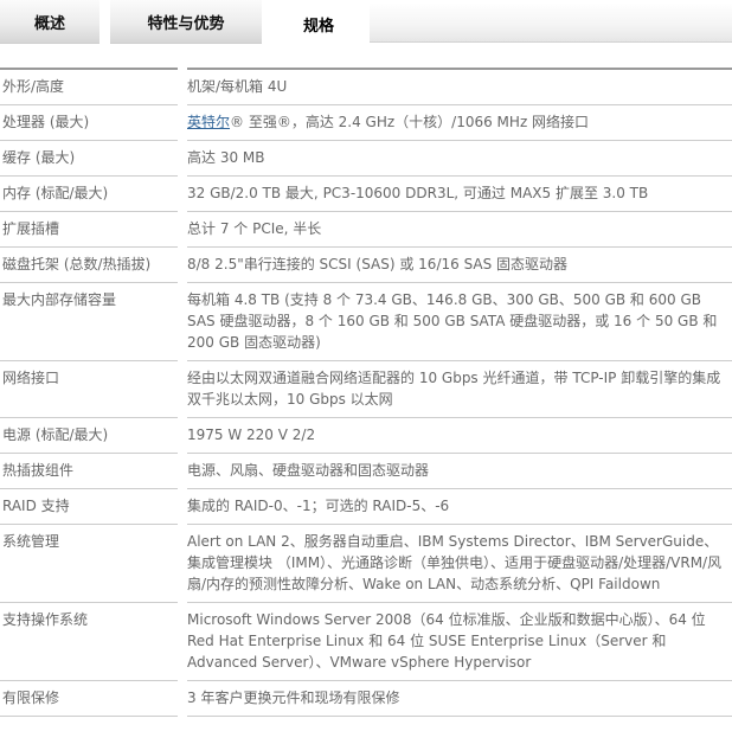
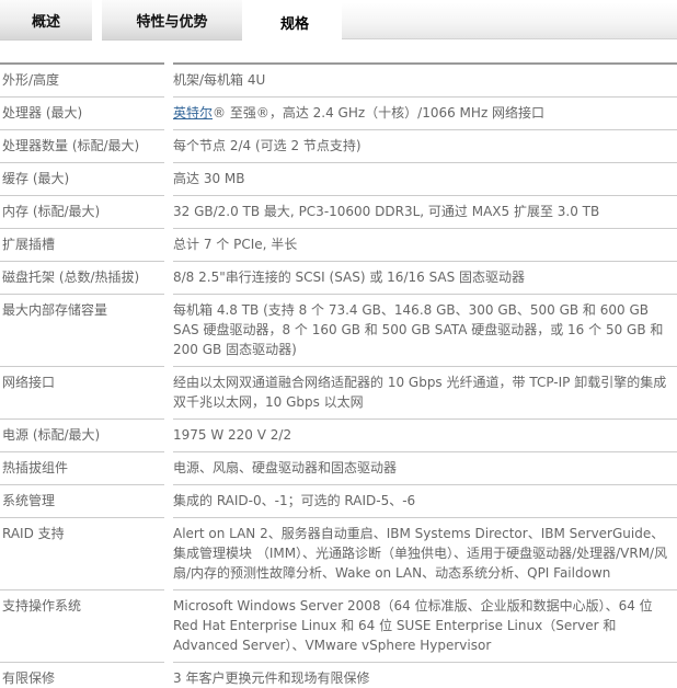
  概述
  特性与优势
  规格
  外形/高度
  机架/每机箱 4U
  处理器 (最大)
  英特尔® 至强®，高达 2.4 GHz（十核）/1066 MHz 网络接口
+ 处理器数量 (标配/最大)
+ 每个节点 2/4 (可选 2 节点支持)
  缓存 (最大)
  高达 30 MB
  内存 (标配/最大)
  32 GB/2.0 TB 最大, PC3-10600 DDR3L, 可通过 MAX5 扩展至 3.0 TB
  扩展插槽
  总计 7 个 PCIe, 半长
  磁盘托架 (总数/热插拔)
  8/8 2.5"串行连接的 SCSI (SAS) 或 16/16 SAS 固态驱动器
  最大内部存储容量
  每机箱 4.8 TB (支持 8 个 73.4 GB、146.8 GB、300 GB、500 GB 和 600 GB SAS 硬盘驱动器，8 个 160 GB 和 500 GB SATA 硬盘驱动器，或 16 个 50 GB 和 200 GB 固态驱动器)
  网络接口
  经由以太网双通道融合网络适配器的 10 Gbps 光纤通道，带 TCP-IP 卸载引擎的集成双千兆以太网，10 Gbps 以太网
  电源 (标配/最大)
  1975 W 220 V 2/2
  热插拔组件
  电源、风扇、硬盘驱动器和固态驱动器
- RAID 支持
+ 系统管理
  集成的 RAID-0、-1；可选的 RAID-5、-6
- 系统管理
+ RAID 支持
  Alert on LAN 2、服务器自动重启、IBM Systems Director、IBM ServerGuide、集成管理模块 （IMM）、光通路诊断（单独供电）、适用于硬盘驱动器/处理器/VRM/风扇/内存的预测性故障分析、Wake on LAN、动态系统分析、QPI Faildown
  支持操作系统
  Microsoft Windows Server 2008（64 位标准版、企业版和数据中心版）、64 位 Red Hat Enterprise Linux 和 64 位 SUSE Enterprise Linux（Server 和 Advanced Server）、VMware vSphere Hypervisor
  有限保修
  3 年客户更换元件和现场有限保修
